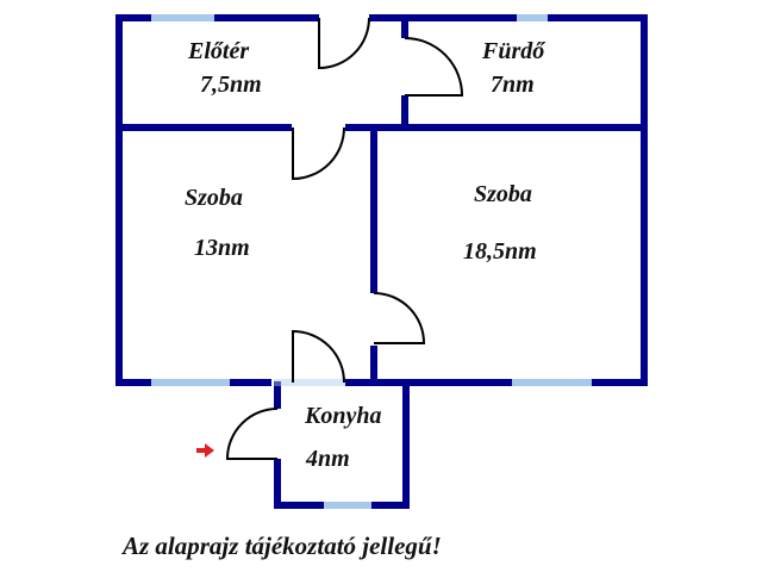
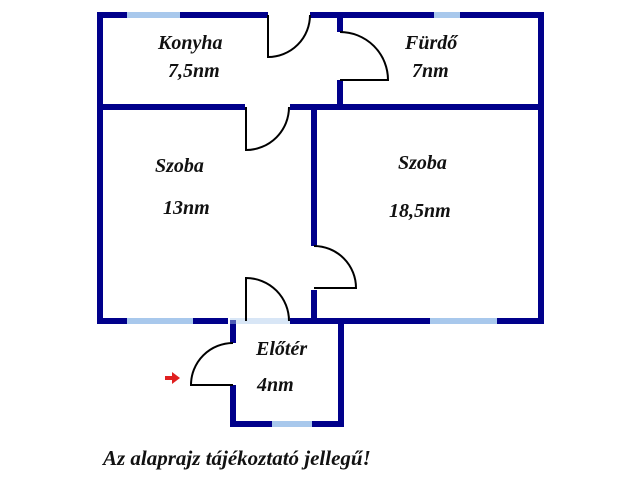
- Előtér
+ Konyha
  7,5nm
  Fürdő
  7nm
  Szoba
  13nm
  Szoba
  18,5nm
- Konyha
+ Előtér
  4nm
  Az alaprajz tájékoztató jellegű!
